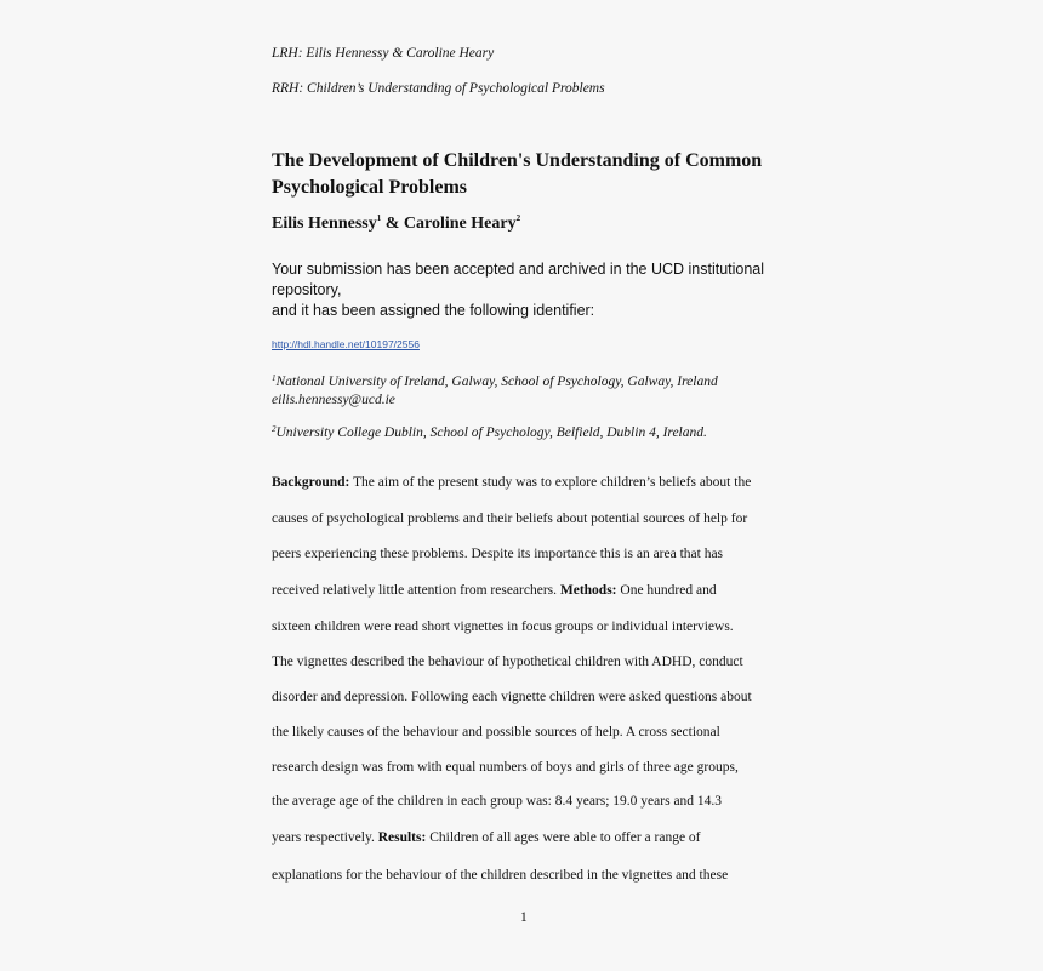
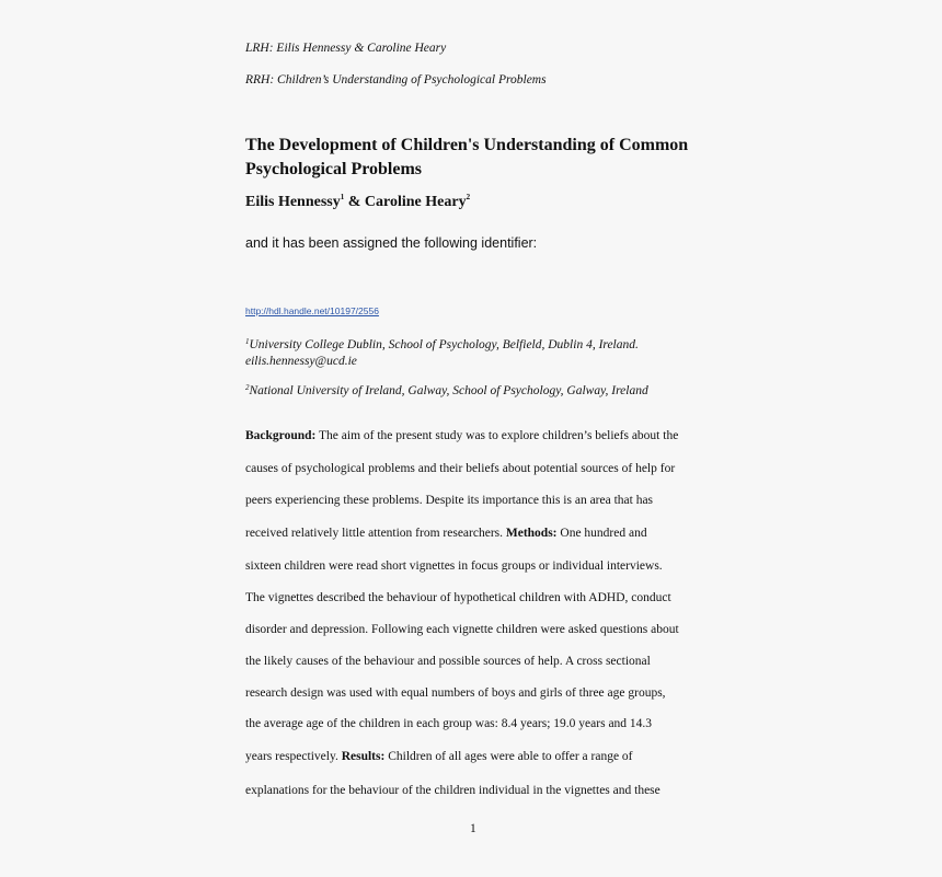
  LRH: Eilis Hennessy & Caroline Heary
  RRH: Children’s Understanding of Psychological Problems
  The Development of Children's Understanding of Common Psychological Problems
  Eilis Hennessy1 & Caroline Heary2
- Your submission has been accepted and archived in the UCD institutional repository,
  and it has been assigned the following identifier:
  http://hdl.handle.net/10197/2556
- 1National University of Ireland, Galway, School of Psychology, Galway, Ireland
+ 1University College Dublin, School of Psychology, Belfield, Dublin 4, Ireland.
  eilis.hennessy@ucd.ie
- 2University College Dublin, School of Psychology, Belfield, Dublin 4, Ireland.
+ 2National University of Ireland, Galway, School of Psychology, Galway, Ireland
  Background: The aim of the present study was to explore children’s beliefs about the
  causes of psychological problems and their beliefs about potential sources of help for
  peers experiencing these problems. Despite its importance this is an area that has
  received relatively little attention from researchers. Methods: One hundred and
  sixteen children were read short vignettes in focus groups or individual interviews.
  The vignettes described the behaviour of hypothetical children with ADHD, conduct
  disorder and depression. Following each vignette children were asked questions about
  the likely causes of the behaviour and possible sources of help. A cross sectional
- research design was from with equal numbers of boys and girls of three age groups,
+ research design was used with equal numbers of boys and girls of three age groups,
  the average age of the children in each group was: 8.4 years; 19.0 years and 14.3
  years respectively. Results: Children of all ages were able to offer a range of
- explanations for the behaviour of the children described in the vignettes and these
+ explanations for the behaviour of the children individual in the vignettes and these
  1
